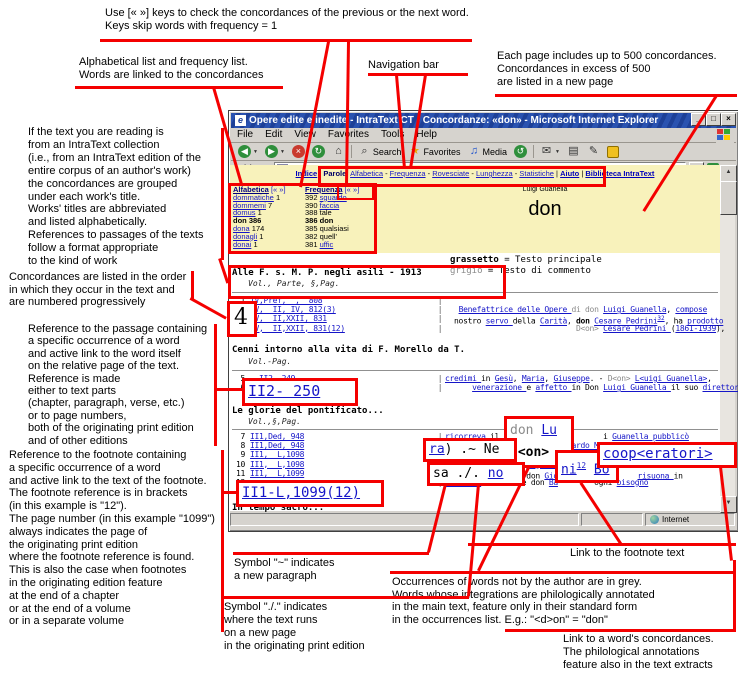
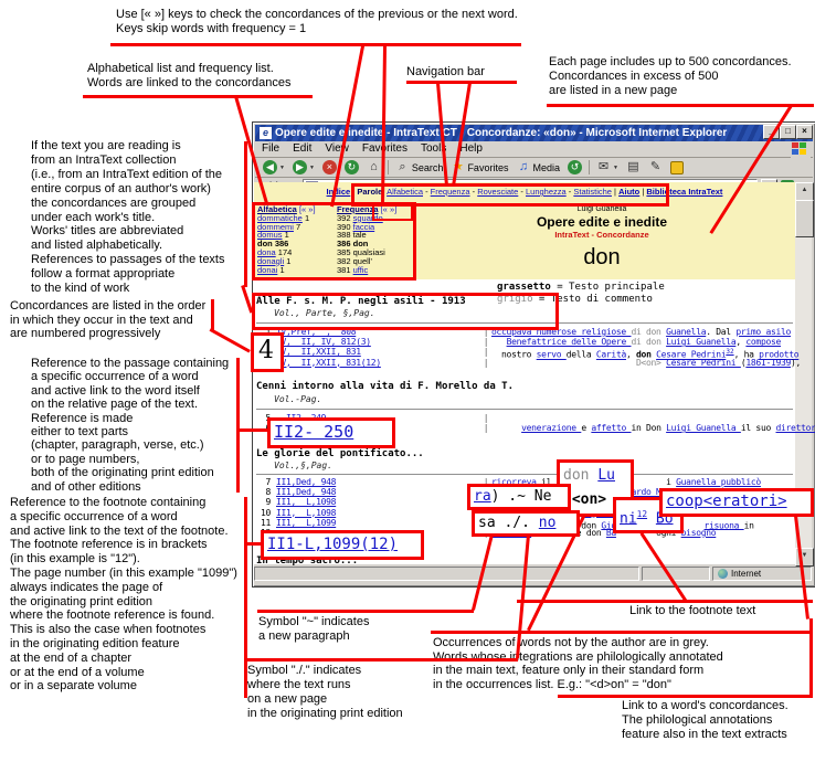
  Use [« »] keys to check the concordances of the previous or the next word.
  Keys skip words with frequency = 1
  Alphabetical list and frequency list.
  Words are linked to the concordances
  Navigation bar
  Each page includes up to 500 concordances.
  Concordances in excess of 500
  are listed in a new page
  If the text you are reading is
  from an IntraText collection
  (i.e., from an IntraText edition of the
  entire corpus of an author's work)
  the concordances are grouped
  under each work's title.
  Works' titles are abbreviated
  and listed alphabetically.
  References to passages of the texts
  follow a format appropriate
  to the kind of work
  Concordances are listed in the order
  in which they occur in the text and
  are numbered progressively
  Reference to the passage containing
  a specific occurrence of a word
  and active link to the word itself
  on the relative page of the text.
  Reference is made
  either to text parts
  (chapter, paragraph, verse, etc.)
  or to page numbers,
  both of the originating print edition
  and of other editions
  Reference to the footnote containing
  a specific occurrence of a word
  and active link to the text of the footnote.
  The footnote reference is in brackets
  (in this example is "12").
  The page number (in this example "1099")
  always indicates the page of
  the originating print edition
  where the footnote reference is found.
  This is also the case when footnotes
  in the originating edition feature
  at the end of a chapter
  or at the end of a volume
  or in a separate volume
  Symbol "~" indicates
  a new paragraph
  Symbol "./." indicates
  where the text runs
  on a new page
  in the originating print edition
  Occurrences of words not by the author are in grey.
  Words whose itegrations are philologically annotated
  in the main text, feature only in their standard form
  in the occurrences list. E.g.: "<d>on" = "don"
  Link to the footnote text
  Link to a word's concordances.
  The philological annotations
  feature also in the text extracts
  e
  Opere edite e inedite - IntraText CT Concordanze: «don» - Microsoft Internet Explorer
  _
  □
  ×
  File Edit View Favrites Tool Help
  ◀
  ▶
  ×
  ↻
  ⌂
  ⌕
  Search
  ★
  Favorites
  ♫
  Media
  ↺
  ✉
  ▤
  ✎
  Internet
  Inice | Parol Alfabetica - Frequenza - Rovesciate - Lunghezza - Statistiche | Aiuto | Biblioteca IntraText
  Alfabetica [« »]
  dommatiche 1
  dommemi 7
  domus 1
  don 386
  dona 174
  donagli 1
  donai 1
  Frequenza [« »]
  392 sguardo
  390 faccia
  388 tale
  386 don
  385 qualsiasi
  382 quell'
  381 uffic
+ Opere edite e inedite
+ IntraText - Concordanze
  don
  grassetto = Testo principale
  grigio = Testo di commento
  Alle F. s. M. P. negli asili - 1913
  Vol., Parte, §,Pag.
  ,Pref, , 808
  |
+ occupava numerose religiose di don Guanella. Dal primo asilo
  , II, IV, 812(3)
  |
  Benefattrice delle Opere di don Luigi Guanella, compose
  , II,XXII, 831
  |
  nostro servo della Carità, don Cesare Pedrini , ha prodotto
  , II,XXII, 831(12)
  |
  D<on> Cesare Pedrini (1861-1939),
  Cenni intorno alla vita di F. Morello da T.
  Vol.-Pag.
  |
- credimi in Gesù, Maria, Giuseppe. - D<on> L<uigi Guanella>,
  |
  venerazione e affetto in Don Luigi Guanella il suo direttor
  Le glorie del pontificato...
  Vol.,§,Pag.
  7
  II1,Ded, 948
  |
  8
  II1,Ded, 948
  9
  II1, L,1098
  10
  II1, L,1098
  11
  II1, L,1099
  In tempo sacro...
  4
  II2- 250
  II1-L,1099(12)
  don Lu
  <on>
  ra) .~ Ne
  sa ./. no
  ni12 Bo
  coop<eratori>
